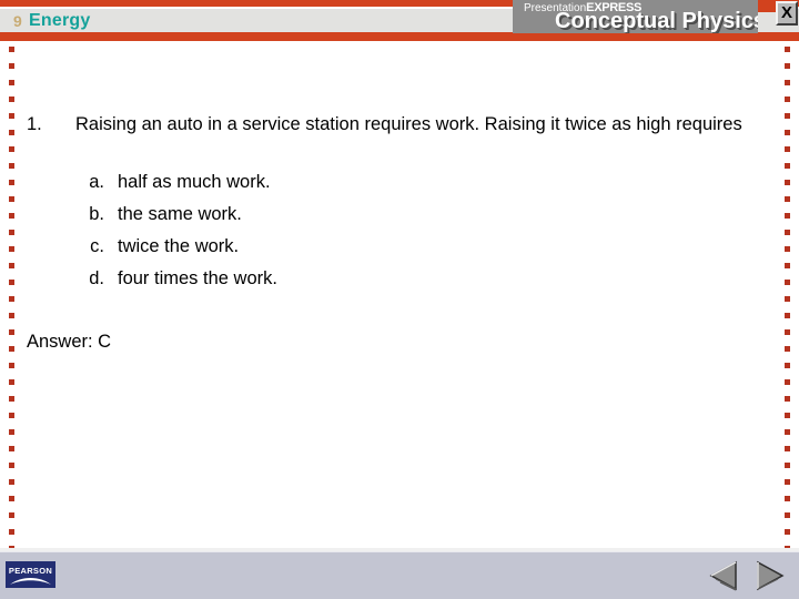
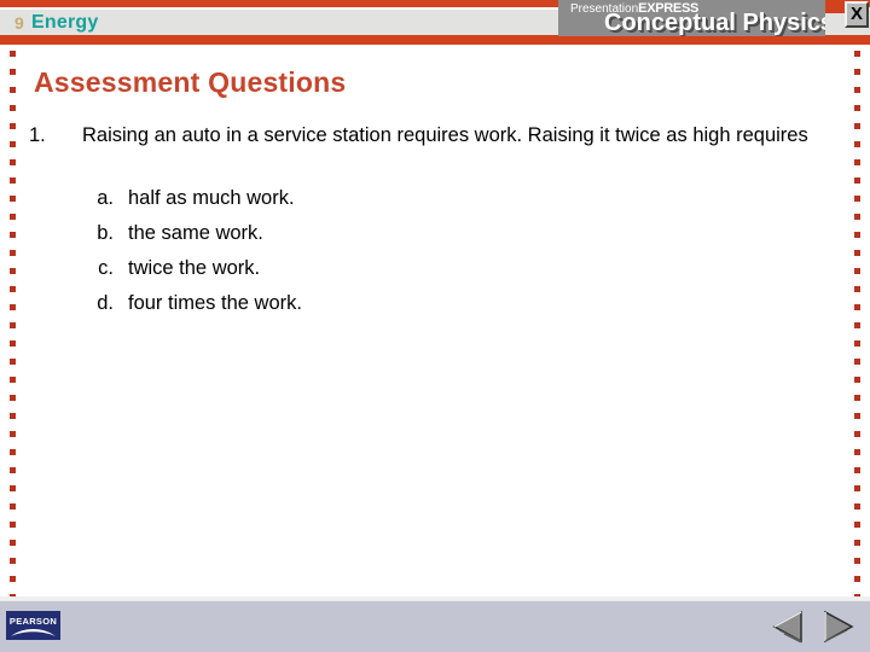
  9
  Energy
  PresentationEXPRESS
  Conceptual Physic
  X
+ Assessment Questions
  1.
  Raising an auto in a service station requires work. Raising it twice as high requires
  a.
  half as much work.
  b.
  the same work.
  c.
  twice the work.
  d.
  four times the work.
- Answer: C
  PEARSON
